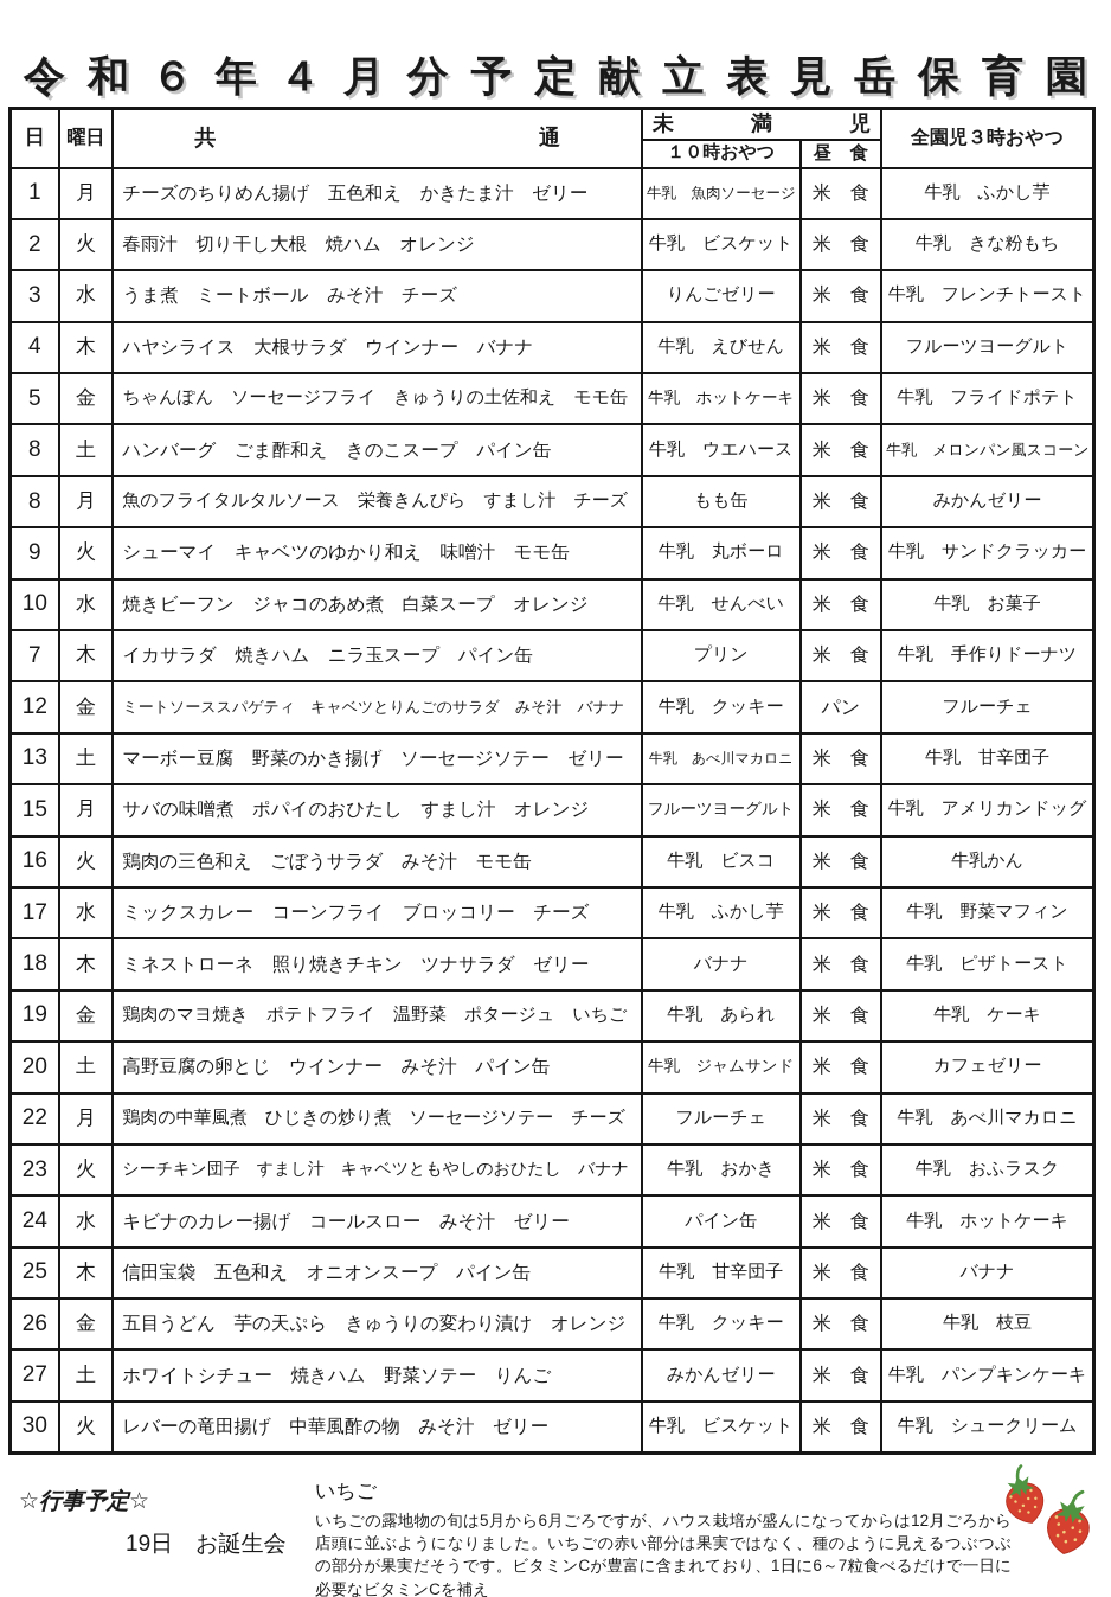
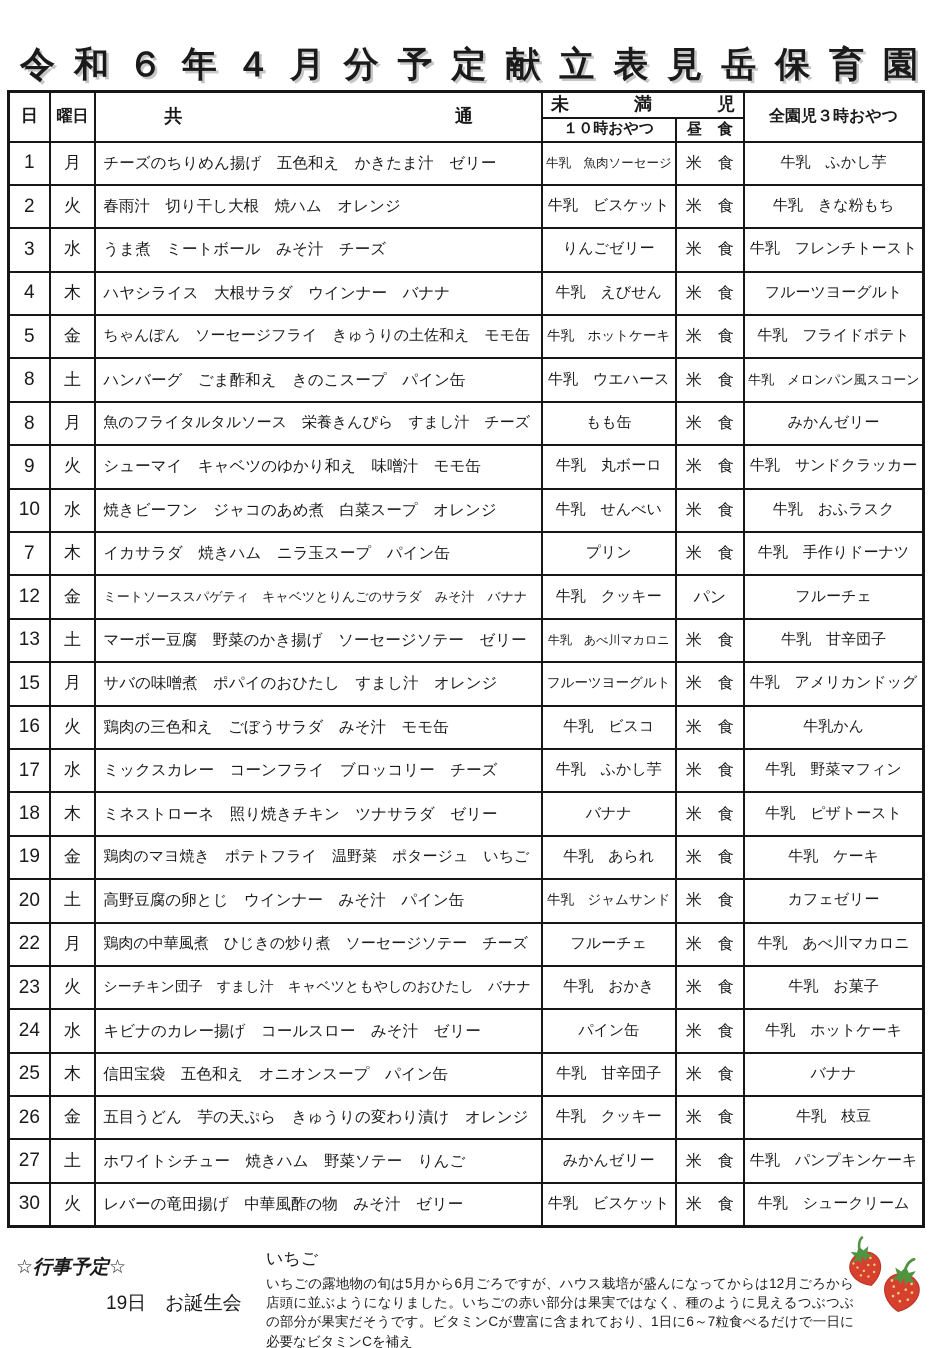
  令和６年４月分予定献立表見岳保育園
  日	曜日	共通	未満児	全園児３時おやつ
  １０時おやつ	昼食
  1	月	チーズのちりめん揚げ 五色和え かきたま汁 ゼリー	牛乳 魚肉ソーセージ	米 食	牛乳 ふかし芋
  2	火	春雨汁 切り干し大根 焼ハム オレンジ	牛乳 ビスケット	米 食	牛乳 きな粉もち
  3	水	うま煮 ミートボール みそ汁 チーズ	りんごゼリー	米 食	牛乳 フレンチトースト
  4	木	ハヤシライス 大根サラダ ウインナー バナナ	牛乳 えびせん	米 食	フルーツヨーグルト
  5	金	ちゃんぽん ソーセージフライ きゅうりの土佐和え モモ缶	牛乳 ホットケーキ	米 食	牛乳 フライドポテト
  8	土	ハンバーグ ごま酢和え きのこスープ パイン缶	牛乳 ウエハース	米 食	牛乳 メロンパン風スコーン
  8	月	魚のフライタルタルソース 栄養きんぴら すまし汁 チーズ	もも缶	米 食	みかんゼリー
  9	火	シューマイ キャベツのゆかり和え 味噌汁 モモ缶	牛乳 丸ボーロ	米 食	牛乳 サンドクラッカー
- 10	水	焼きビーフン ジャコのあめ煮 白菜スープ オレンジ	牛乳 せんべい	米 食	牛乳 お菓子
+ 10	水	焼きビーフン ジャコのあめ煮 白菜スープ オレンジ	牛乳 せんべい	米 食	牛乳 おふラスク
  7	木	イカサラダ 焼きハム ニラ玉スープ パイン缶	プリン	米 食	牛乳 手作りドーナツ
  12	金	ミートソーススパゲティ キャベツとりんごのサラダ みそ汁 バナナ	牛乳 クッキー	パン	フルーチェ
  13	土	マーボー豆腐 野菜のかき揚げ ソーセージソテー ゼリー	牛乳 あべ川マカロニ	米 食	牛乳 甘辛団子
  15	月	サバの味噌煮 ポパイのおひたし すまし汁 オレンジ	フルーツヨーグルト	米 食	牛乳 アメリカンドッグ
  16	火	鶏肉の三色和え ごぼうサラダ みそ汁 モモ缶	牛乳 ビスコ	米 食	牛乳かん
  17	水	ミックスカレー コーンフライ ブロッコリー チーズ	牛乳 ふかし芋	米 食	牛乳 野菜マフィン
  18	木	ミネストローネ 照り焼きチキン ツナサラダ ゼリー	バナナ	米 食	牛乳 ピザトースト
  19	金	鶏肉のマヨ焼き ポテトフライ 温野菜 ポタージュ いちご	牛乳 あられ	米 食	牛乳 ケーキ
  20	土	高野豆腐の卵とじ ウインナー みそ汁 パイン缶	牛乳 ジャムサンド	米 食	カフェゼリー
  22	月	鶏肉の中華風煮 ひじきの炒り煮 ソーセージソテー チーズ	フルーチェ	米 食	牛乳 あべ川マカロニ
- 23	火	シーチキン団子 すまし汁 キャベツともやしのおひたし バナナ	牛乳 おかき	米 食	牛乳 おふラスク
+ 23	火	シーチキン団子 すまし汁 キャベツともやしのおひたし バナナ	牛乳 おかき	米 食	牛乳 お菓子
  24	水	キビナのカレー揚げ コールスロー みそ汁 ゼリー	パイン缶	米 食	牛乳 ホットケーキ
  25	木	信田宝袋 五色和え オニオンスープ パイン缶	牛乳 甘辛団子	米 食	バナナ
  26	金	五目うどん 芋の天ぷら きゅうりの変わり漬け オレンジ	牛乳 クッキー	米 食	牛乳 枝豆
  27	土	ホワイトシチュー 焼きハム 野菜ソテー りんご	みかんゼリー	米 食	牛乳 パンプキンケーキ
  30	火	レバーの竜田揚げ 中華風酢の物 みそ汁 ゼリー	牛乳 ビスケット	米 食	牛乳 シュークリーム
  ☆行事予定☆
  19日 お誕生会
  いちご
  いちごの露地物の旬は5月から6月ごろですが、ハウス栽培が盛んになってからは12月ごろから店頭に並ぶようになりました。いちごの赤い部分は果実ではなく、種のように見えるつぶつぶの部分が果実だそうです。ビタミンCが豊富に含まれており、1日に6～7粒食べるだけで一日に必要なビタミンCを補え
